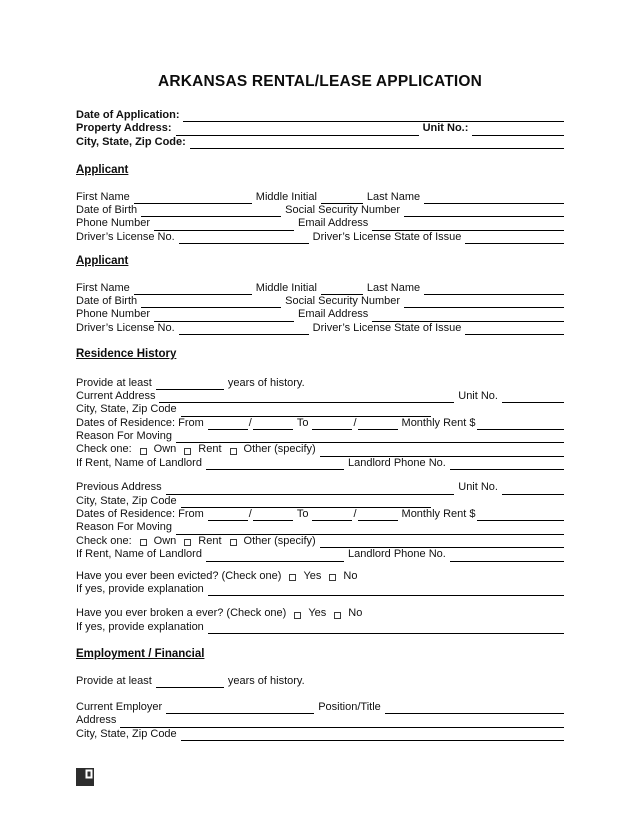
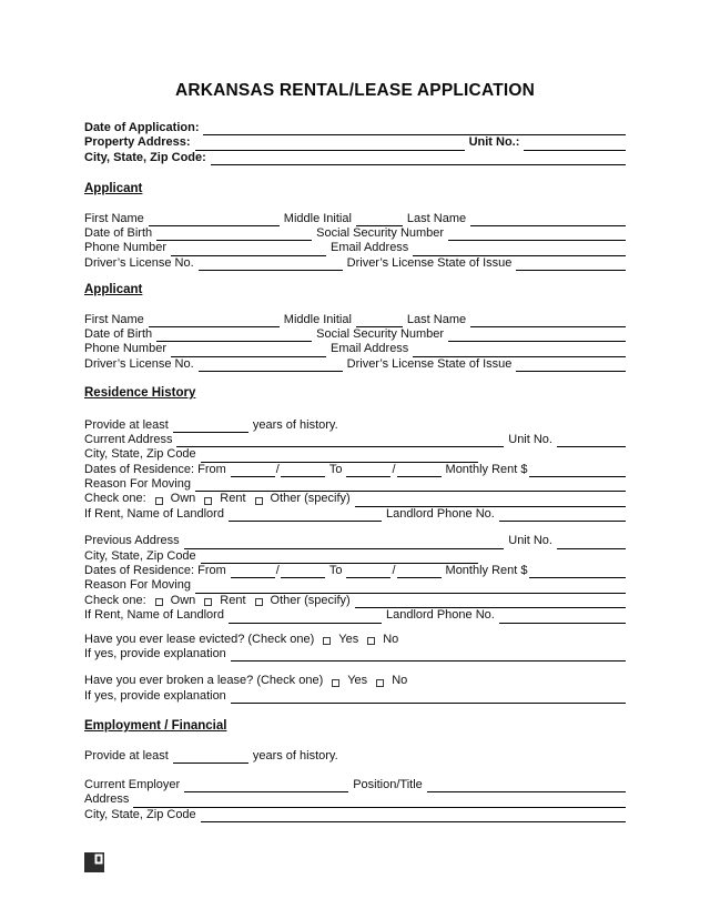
  ARKANSAS RENTAL/LEASE APPLICATION
  Date of Application:
  Property Address:
  Unit No.:
  City, State, Zip Code:
  Applicant
  First Name
  Middle Initial
  Last Name
  Date of Birth
  Social Security Number
  Phone Number
  Email Address
  Driver’s License No.
  Driver’s License State of Issue
  Applicant
  First Name
  Middle Initial
  Last Name
  Date of Birth
  Social Security Number
  Phone Number
  Email Address
  Driver’s License No.
  Driver’s License State of Issue
  Residence History
  Provide at least
  years of history.
  Current Address
  Unit No.
  City, State, Zip Code
  Dates of Residence: From
  /
  To
  /
  Monthly Rent $
  Reason For Moving
  Check one:
  Own
  Rent
  Other (specify)
  If Rent, Name of Landlord
  Landlord Phone No.
  Previous Address
  Unit No.
  City, State, Zip Code
  Dates of Residence: From
  /
  To
  /
  Monthly Rent $
  Reason For Moving
  Check one:
  Own
  Rent
  Other (specify)
  If Rent, Name of Landlord
  Landlord Phone No.
- Have you ever been evicted? (Check one)
+ Have you ever lease evicted? (Check one)
  Yes
  No
  If yes, provide explanation
- Have you ever broken a ever? (Check one)
+ Have you ever broken a lease? (Check one)
  Yes
  No
  If yes, provide explanation
  Employment / Financial
  Provide at least
  years of history.
  Current Employer
  Position/Title
  Address
  City, State, Zip Code
